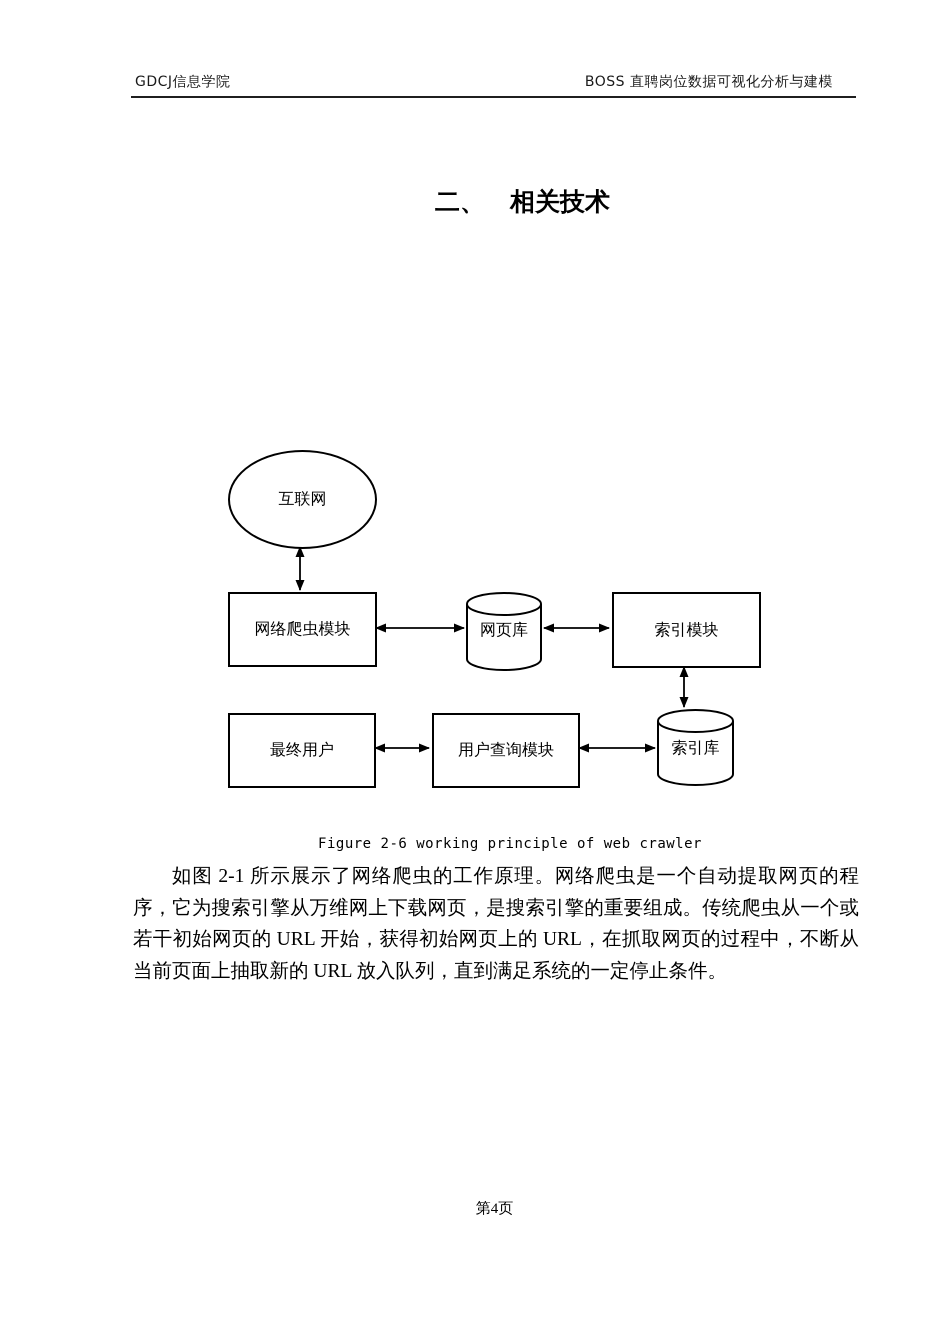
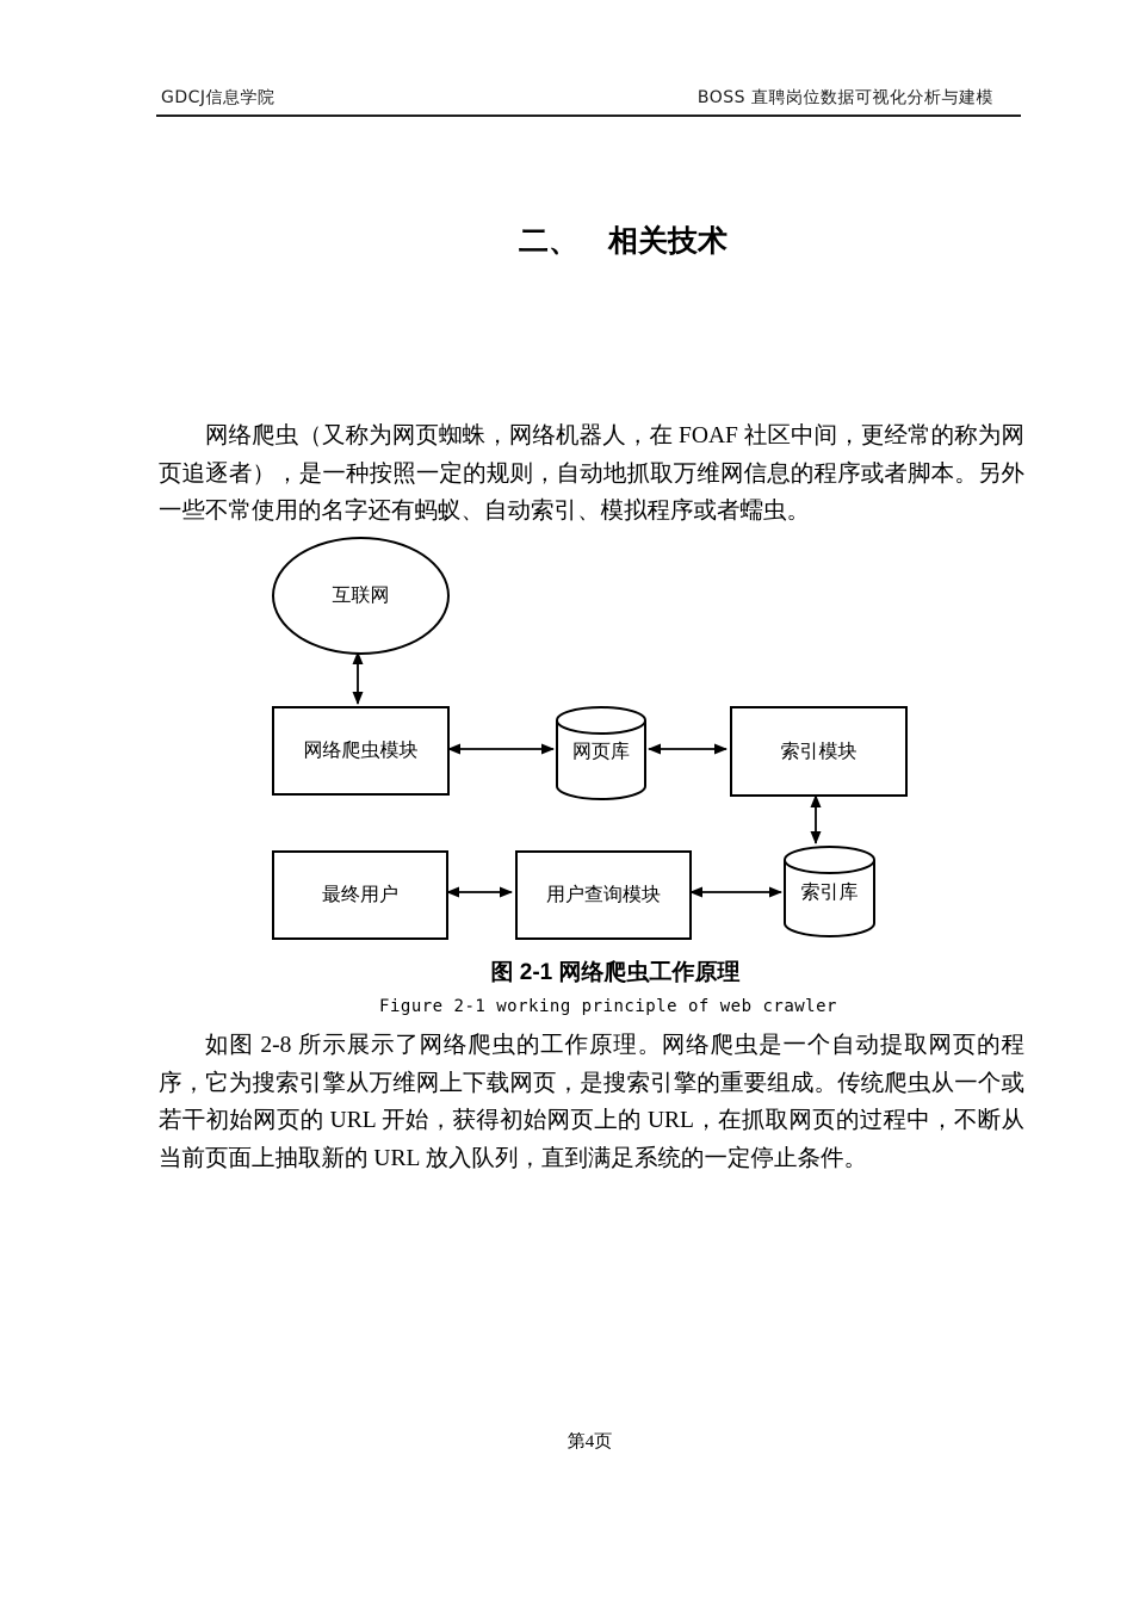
  GDCJ信息学院
  BOSS 直聘岗位数据可视化分析与建模
  二、 相关技术
+ 网络爬虫（又称为网页蜘蛛，网络机器人，在 FOAF 社区中间，更经常的称为网页追逐者），是一种按照一定的规则，自动地抓取万维网信息的程序或者脚本。另外一些不常使用的名字还有蚂蚁、自动索引、模拟程序或者蠕虫。
  互联网
  网络爬虫模块
  索引模块
  最终用户
  用户查询模块
  网页库
  索引库
+ 图 2-1 网络爬虫工作原理
- Figure 2-6 working principle of web crawler
+ Figure 2-1 working principle of web crawler
- 如图 2-1 所示展示了网络爬虫的工作原理。网络爬虫是一个自动提取网页的程序，它为搜索引擎从万维网上下载网页，是搜索引擎的重要组成。传统爬虫从一个或若干初始网页的 URL 开始，获得初始网页上的 URL，在抓取网页的过程中，不断从当前页面上抽取新的 URL 放入队列，直到满足系统的一定停止条件。
+ 如图 2-8 所示展示了网络爬虫的工作原理。网络爬虫是一个自动提取网页的程序，它为搜索引擎从万维网上下载网页，是搜索引擎的重要组成。传统爬虫从一个或若干初始网页的 URL 开始，获得初始网页上的 URL，在抓取网页的过程中，不断从当前页面上抽取新的 URL 放入队列，直到满足系统的一定停止条件。
  第4页
